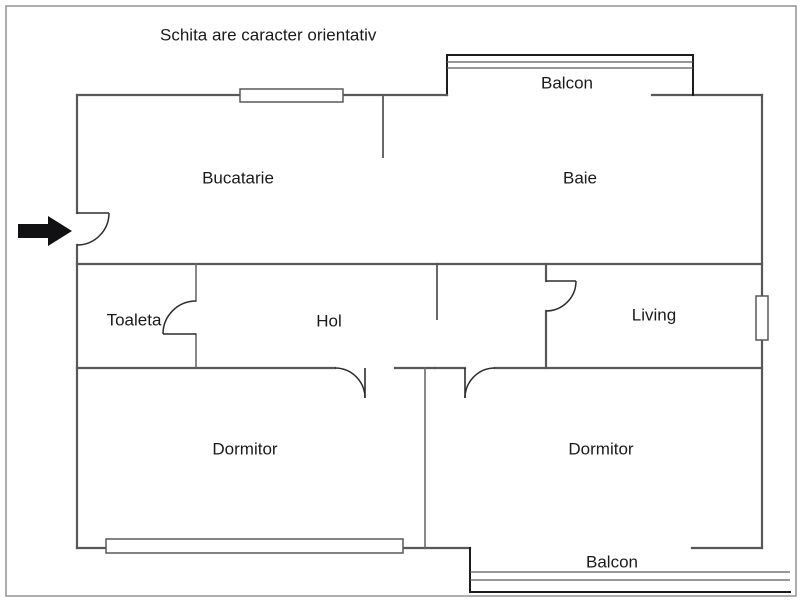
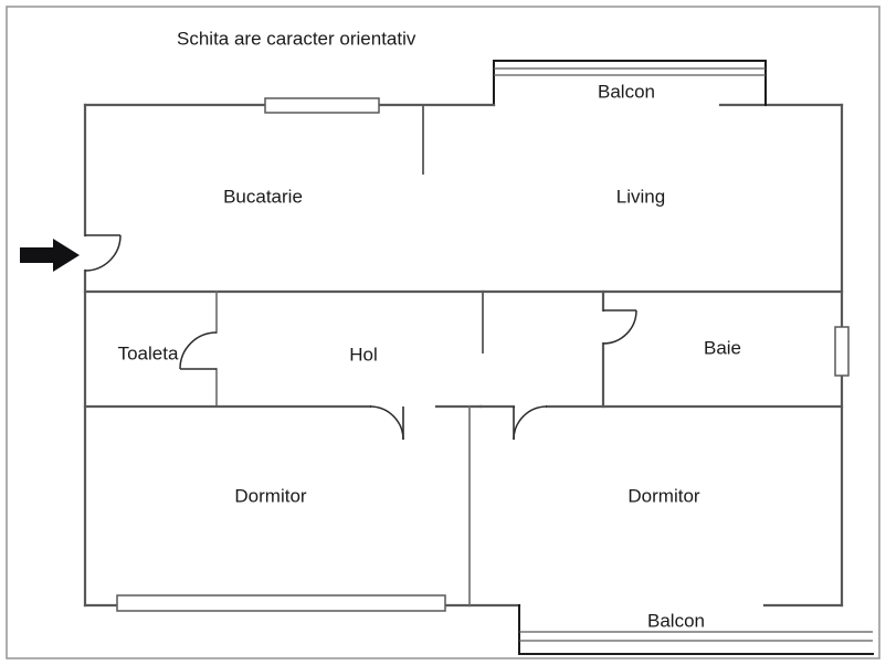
  Schita are caracter orientativ
  Balcon
  Balcon
  Bucatarie
- Baie
+ Living
  Toaleta
  Hol
- Living
+ Baie
  Dormitor
  Dormitor
